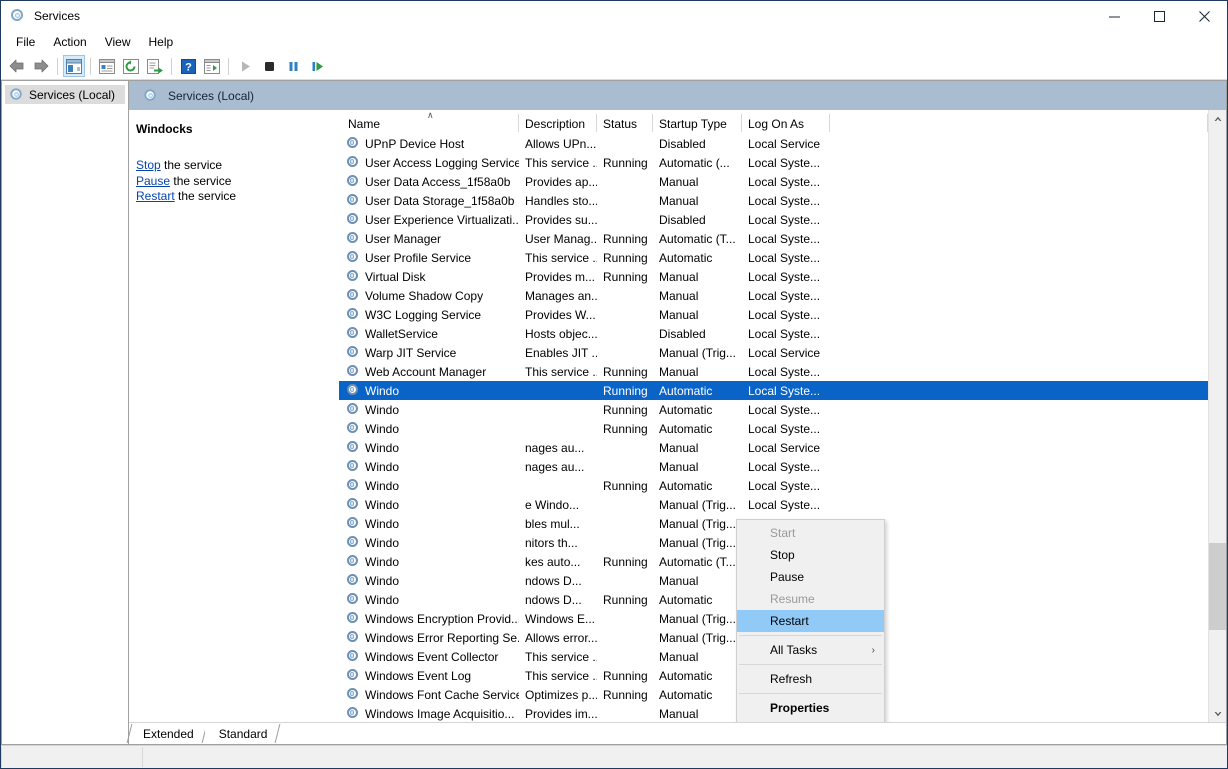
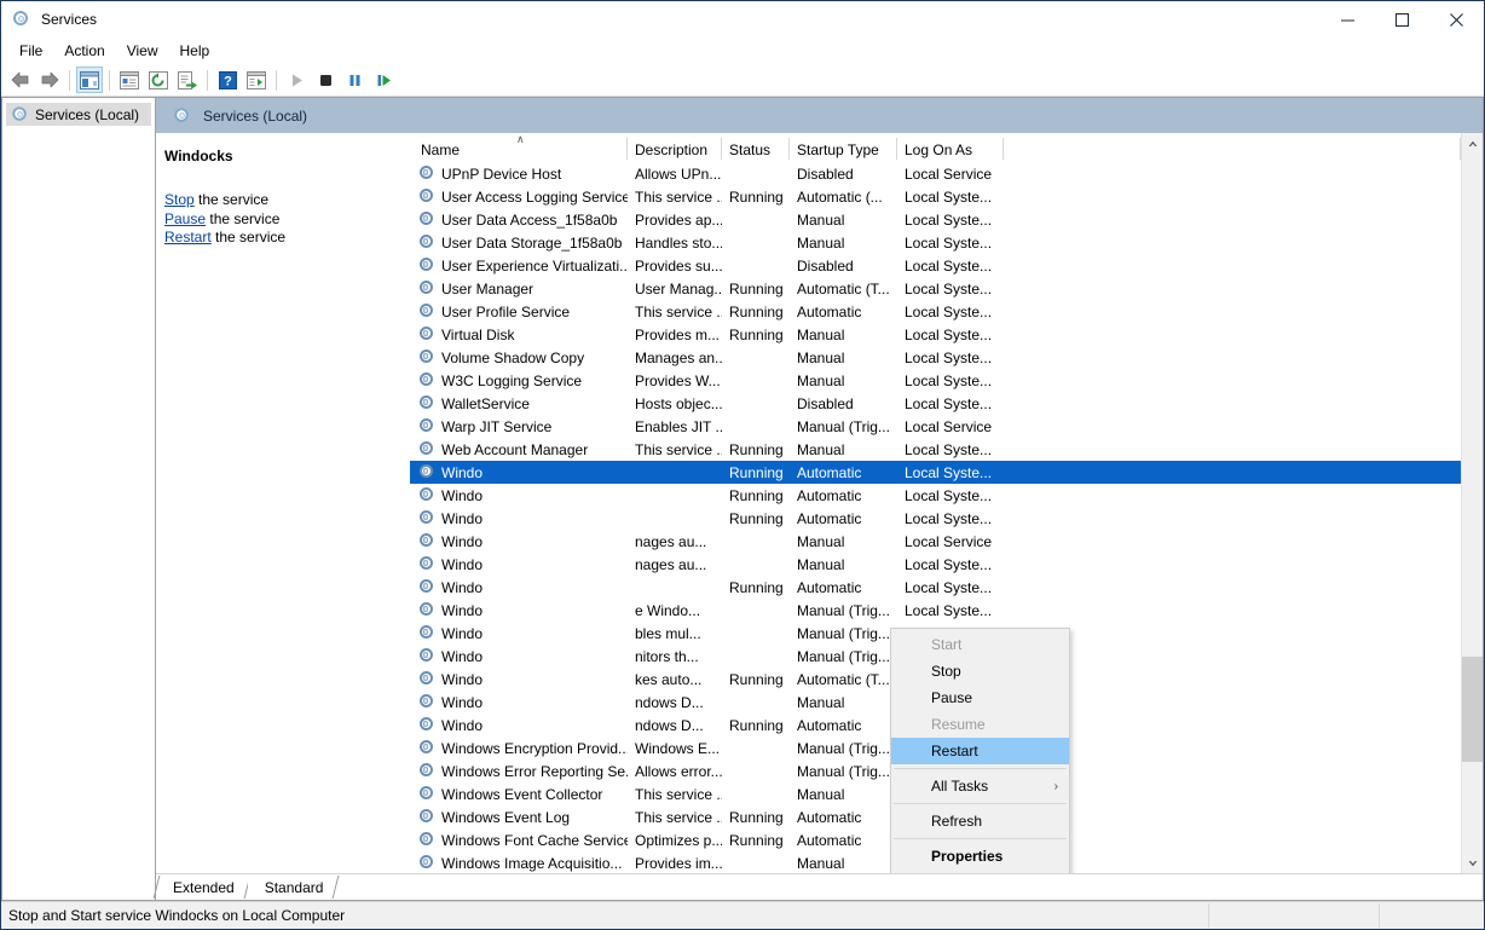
  Services
  File
  Action
  View
  Help
  ?
  Services (Local)
  Services (Local)
  Windocks
  Stop the service
  Pause the service
  Restart the service
  Name
  ∧
  Description
  Status
  Startup Type
  Log On As
  UPnP Device Host
  Allows UPn...
  Disabled
  Local Service
  User Access Logging Service
  This service .
  Running
  Automatic (...
  Local Syste...
  User Data Access_1f58a0b
  Provides ap...
  Manual
  Local Syste...
  User Data Storage_1f58a0b
  Handles sto...
  Manual
  Local Syste...
  User Experience Virtualizati..
  Provides su...
  Disabled
  Local Syste...
  User Manager
  User Manag..
  Running
  Automatic (T...
  Local Syste...
  User Profile Service
  This service .
  Running
  Automatic
  Local Syste...
  Virtual Disk
  Provides m...
  Running
  Manual
  Local Syste...
  Volume Shadow Copy
  Manages an..
  Manual
  Local Syste...
  W3C Logging Service
  Provides W...
  Manual
  Local Syste...
  WalletService
  Hosts objec...
  Disabled
  Local Syste...
  Warp JIT Service
  Enables JIT ..
  Manual (Trig...
  Local Service
  Web Account Manager
  This service .
  Running
  Manual
  Local Syste...
  Windo
  Running
  Automatic
  Local Syste...
  Windo
  Running
  Automatic
  Local Syste...
  Windo
  Running
  Automatic
  Local Syste...
  Windo
  nages au...
  Manual
  Local Service
  Windo
  nages au...
  Manual
  Local Syste...
  Windo
  Running
  Automatic
  Local Syste...
  Windo
  e Windo...
  Manual (Trig...
  Local Syste...
  Windo
  bles mul...
  Manual (Trig...
  Windo
  nitors th...
  Manual (Trig...
  Windo
  kes auto...
  Running
  Automatic (T...
  Windo
  ndows D...
  Manual
  Windo
  ndows D...
  Running
  Automatic
  Windows Encryption Provid..
  Windows E...
  Manual (Trig...
  Windows Error Reporting Se.
  Allows error...
  Manual (Trig...
  Windows Event Collector
  This service .
  Manual
  Windows Event Log
  This service .
  Running
  Automatic
  Windows Font Cache Servic
  Optimizes p...
  Running
  Automatic
  Windows Image Acquisitio...
  Provides im...
  Manual
  Start
  Stop
  Pause
  Resume
  Restart
  All Tasks
  ›
  Refresh
  Properties
  Extended
  Standard
+ Stop and Start service Windocks on Local Computer
